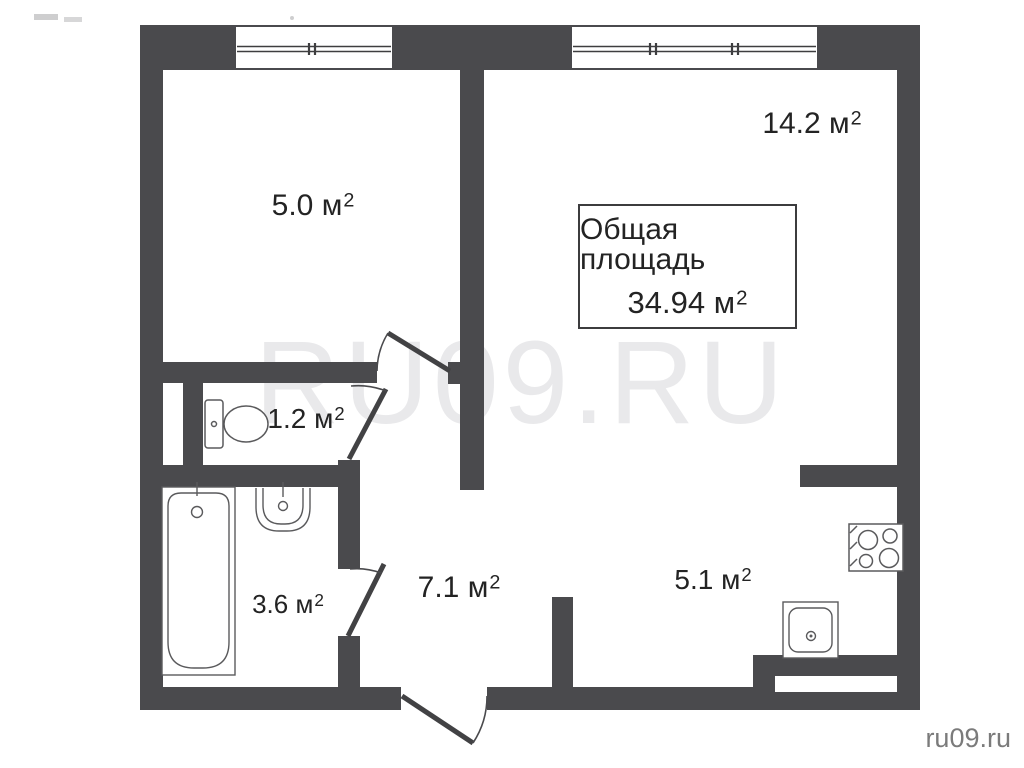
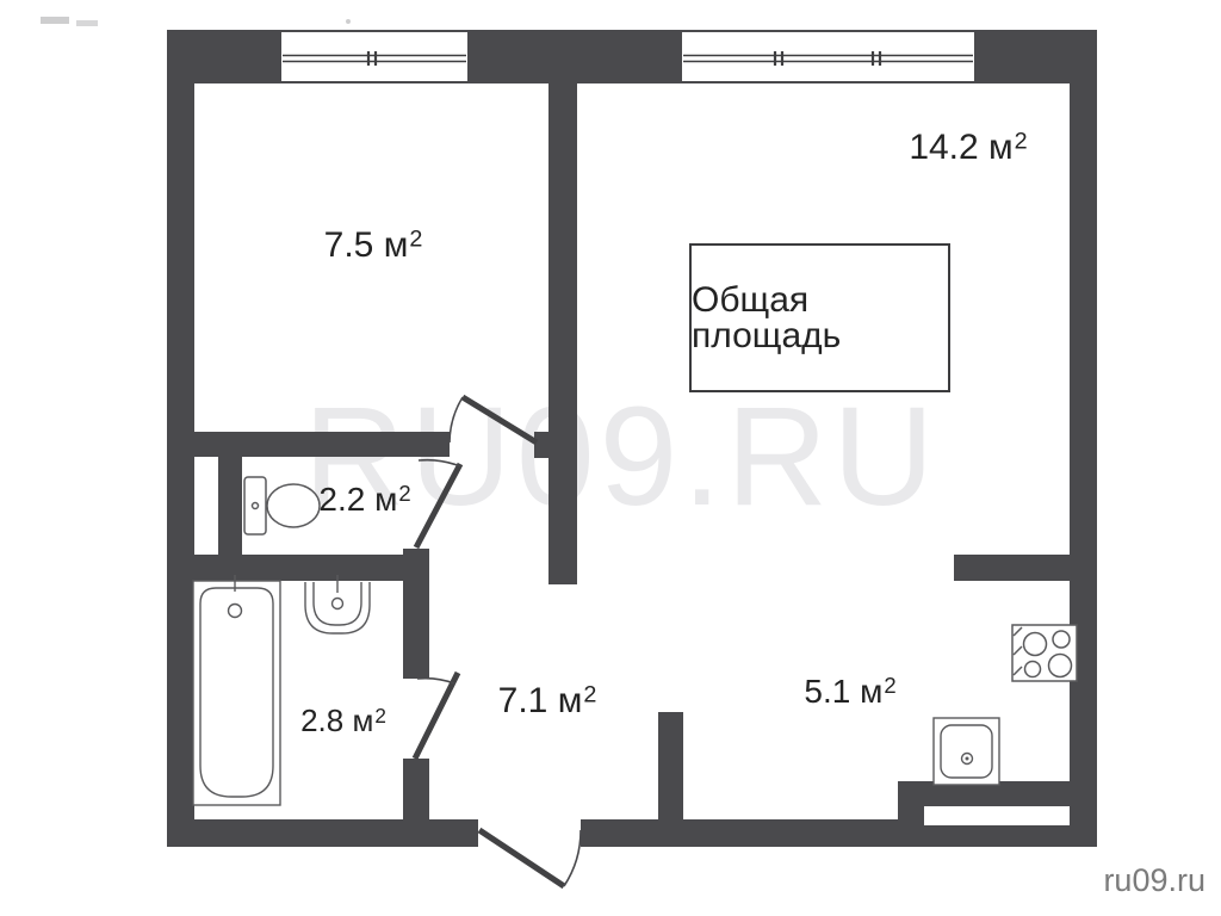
  U9.RU
- 5.0 м2
+ 7.5 м2
  14.2 м2
- 1.2 м2
+ 2.2 м2
- 3.6 м2
+ 2.8 м2
  7.1 м2
  5.1 м2
  Общая площадь
- 34.94 м2
  ru09.ru
